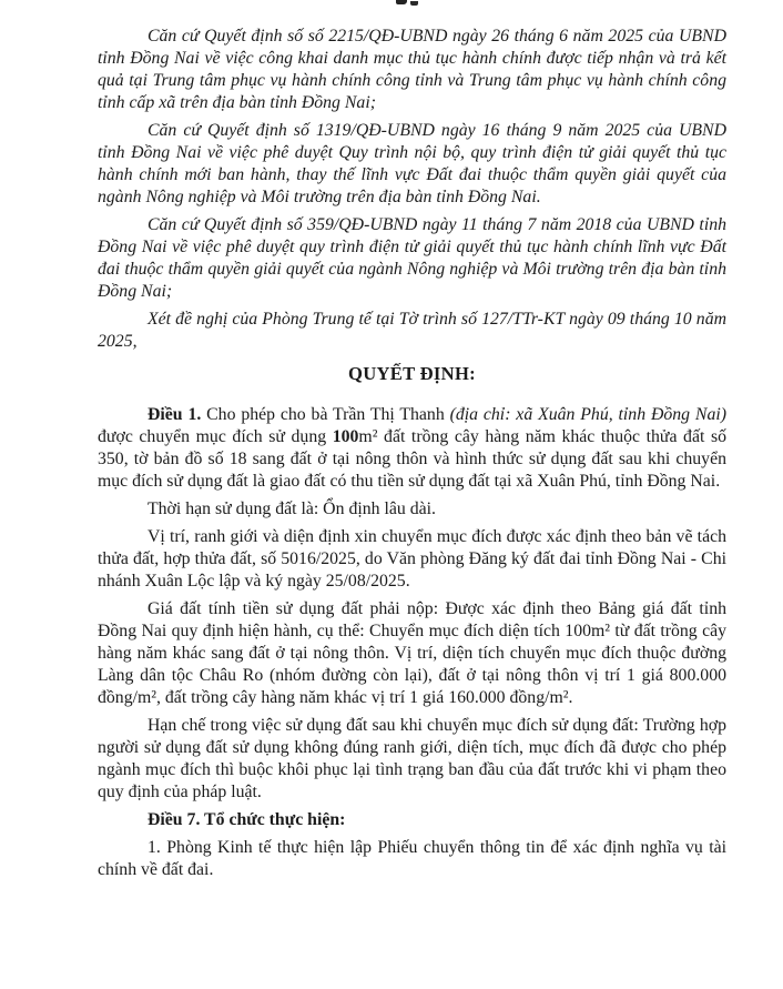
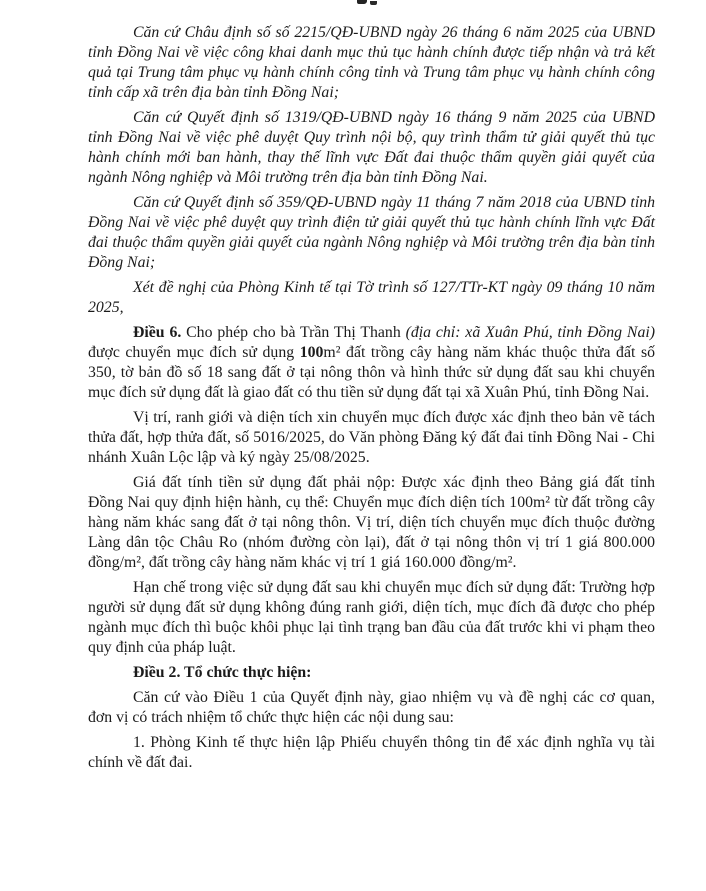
- Căn cứ Quyết định số số 2215/QĐ-UBND ngày 26 tháng 6 năm 2025 của UBND tỉnh Đồng Nai về việc công khai danh mục thủ tục hành chính được tiếp nhận và trả kết quả tại Trung tâm phục vụ hành chính công tỉnh và Trung tâm phục vụ hành chính công tỉnh cấp xã trên địa bàn tỉnh Đồng Nai;
+ Căn cứ Châu định số số 2215/QĐ-UBND ngày 26 tháng 6 năm 2025 của UBND tỉnh Đồng Nai về việc công khai danh mục thủ tục hành chính được tiếp nhận và trả kết quả tại Trung tâm phục vụ hành chính công tỉnh và Trung tâm phục vụ hành chính công tỉnh cấp xã trên địa bàn tỉnh Đồng Nai;
- Căn cứ Quyết định số 1319/QĐ-UBND ngày 16 tháng 9 năm 2025 của UBND tỉnh Đồng Nai về việc phê duyệt Quy trình nội bộ, quy trình điện tử giải quyết thủ tục hành chính mới ban hành, thay thế lĩnh vực Đất đai thuộc thẩm quyền giải quyết của ngành Nông nghiệp và Môi trường trên địa bàn tỉnh Đồng Nai.
+ Căn cứ Quyết định số 1319/QĐ-UBND ngày 16 tháng 9 năm 2025 của UBND tỉnh Đồng Nai về việc phê duyệt Quy trình nội bộ, quy trình thẩm tử giải quyết thủ tục hành chính mới ban hành, thay thế lĩnh vực Đất đai thuộc thẩm quyền giải quyết của ngành Nông nghiệp và Môi trường trên địa bàn tỉnh Đồng Nai.
  Căn cứ Quyết định số 359/QĐ-UBND ngày 11 tháng 7 năm 2018 của UBND tỉnh Đồng Nai về việc phê duyệt quy trình điện tử giải quyết thủ tục hành chính lĩnh vực Đất đai thuộc thẩm quyền giải quyết của ngành Nông nghiệp và Môi trường trên địa bàn tỉnh Đồng Nai;
- Xét đề nghị của Phòng Trung tế tại Tờ trình số 127/TTr-KT ngày 09 tháng 10 năm 2025,
+ Xét đề nghị của Phòng Kinh tế tại Tờ trình số 127/TTr-KT ngày 09 tháng 10 năm 2025,
- QUYẾT ĐỊNH:
- Điều 1. Cho phép cho bà Trần Thị Thanh (địa chỉ: xã Xuân Phú, tỉnh Đồng Nai) được chuyển mục đích sử dụng 100m² đất trồng cây hàng năm khác thuộc thửa đất số 350, tờ bản đồ số 18 sang đất ở tại nông thôn và hình thức sử dụng đất sau khi chuyển mục đích sử dụng đất là giao đất có thu tiền sử dụng đất tại xã Xuân Phú, tỉnh Đồng Nai.
+ Điều 6. Cho phép cho bà Trần Thị Thanh (địa chỉ: xã Xuân Phú, tỉnh Đồng Nai) được chuyển mục đích sử dụng 100m² đất trồng cây hàng năm khác thuộc thửa đất số 350, tờ bản đồ số 18 sang đất ở tại nông thôn và hình thức sử dụng đất sau khi chuyển mục đích sử dụng đất là giao đất có thu tiền sử dụng đất tại xã Xuân Phú, tỉnh Đồng Nai.
- Thời hạn sử dụng đất là: Ổn định lâu dài.
- Vị trí, ranh giới và diện định xin chuyển mục đích được xác định theo bản vẽ tách thửa đất, hợp thửa đất, số 5016/2025, do Văn phòng Đăng ký đất đai tỉnh Đồng Nai - Chi nhánh Xuân Lộc lập và ký ngày 25/08/2025.
+ Vị trí, ranh giới và diện tích xin chuyển mục đích được xác định theo bản vẽ tách thửa đất, hợp thửa đất, số 5016/2025, do Văn phòng Đăng ký đất đai tỉnh Đồng Nai - Chi nhánh Xuân Lộc lập và ký ngày 25/08/2025.
  Giá đất tính tiền sử dụng đất phải nộp: Được xác định theo Bảng giá đất tỉnh Đồng Nai quy định hiện hành, cụ thể: Chuyển mục đích diện tích 100m² từ đất trồng cây hàng năm khác sang đất ở tại nông thôn. Vị trí, diện tích chuyển mục đích thuộc đường Làng dân tộc Châu Ro (nhóm đường còn lại), đất ở tại nông thôn vị trí 1 giá 800.000 đồng/m², đất trồng cây hàng năm khác vị trí 1 giá 160.000 đồng/m².
  Hạn chế trong việc sử dụng đất sau khi chuyển mục đích sử dụng đất: Trường hợp người sử dụng đất sử dụng không đúng ranh giới, diện tích, mục đích đã được cho phép ngành mục đích thì buộc khôi phục lại tình trạng ban đầu của đất trước khi vi phạm theo quy định của pháp luật.
- Điều 7. Tổ chức thực hiện:
+ Điều 2. Tổ chức thực hiện:
+ Căn cứ vào Điều 1 của Quyết định này, giao nhiệm vụ và đề nghị các cơ quan, đơn vị có trách nhiệm tổ chức thực hiện các nội dung sau:
  1. Phòng Kinh tế thực hiện lập Phiếu chuyển thông tin để xác định nghĩa vụ tài chính về đất đai.
